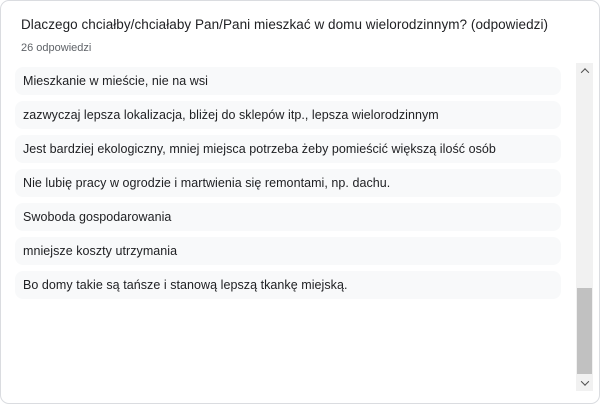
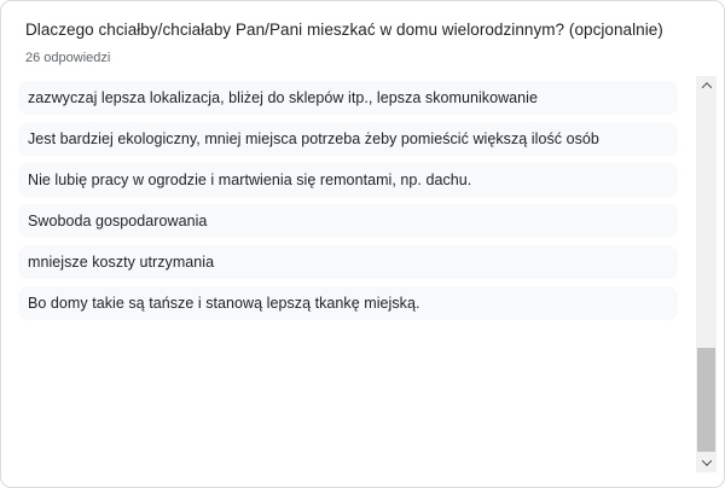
- Dlaczego chciałby/chciałaby Pan/Pani mieszkać w domu wielorodzinnym? (odpowiedzi)
+ Dlaczego chciałby/chciałaby Pan/Pani mieszkać w domu wielorodzinnym? (opcjonalnie)
  26 odpowiedzi
- Mieszkanie w mieście, nie na wsi
- zazwyczaj lepsza lokalizacja, bliżej do sklepów itp., lepsza wielorodzinnym
+ zazwyczaj lepsza lokalizacja, bliżej do sklepów itp., lepsza skomunikowanie
  Jest bardziej ekologiczny, mniej miejsca potrzeba żeby pomieścić większą ilość osób
  Nie lubię pracy w ogrodzie i martwienia się remontami, np. dachu.
  Swoboda gospodarowania
  mniejsze koszty utrzymania
  Bo domy takie są tańsze i stanową lepszą tkankę miejską.
